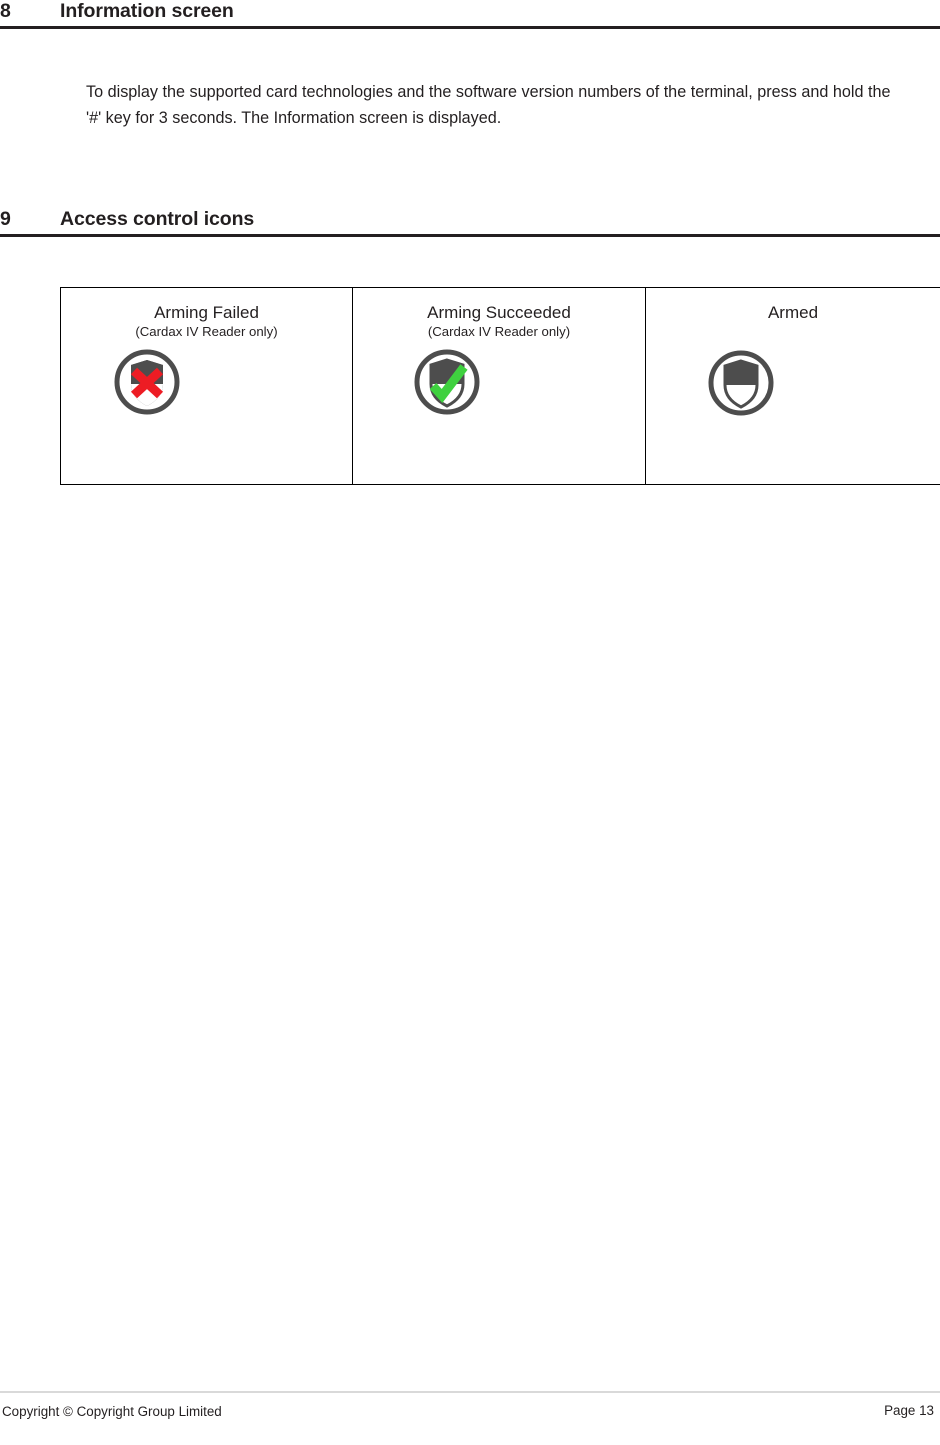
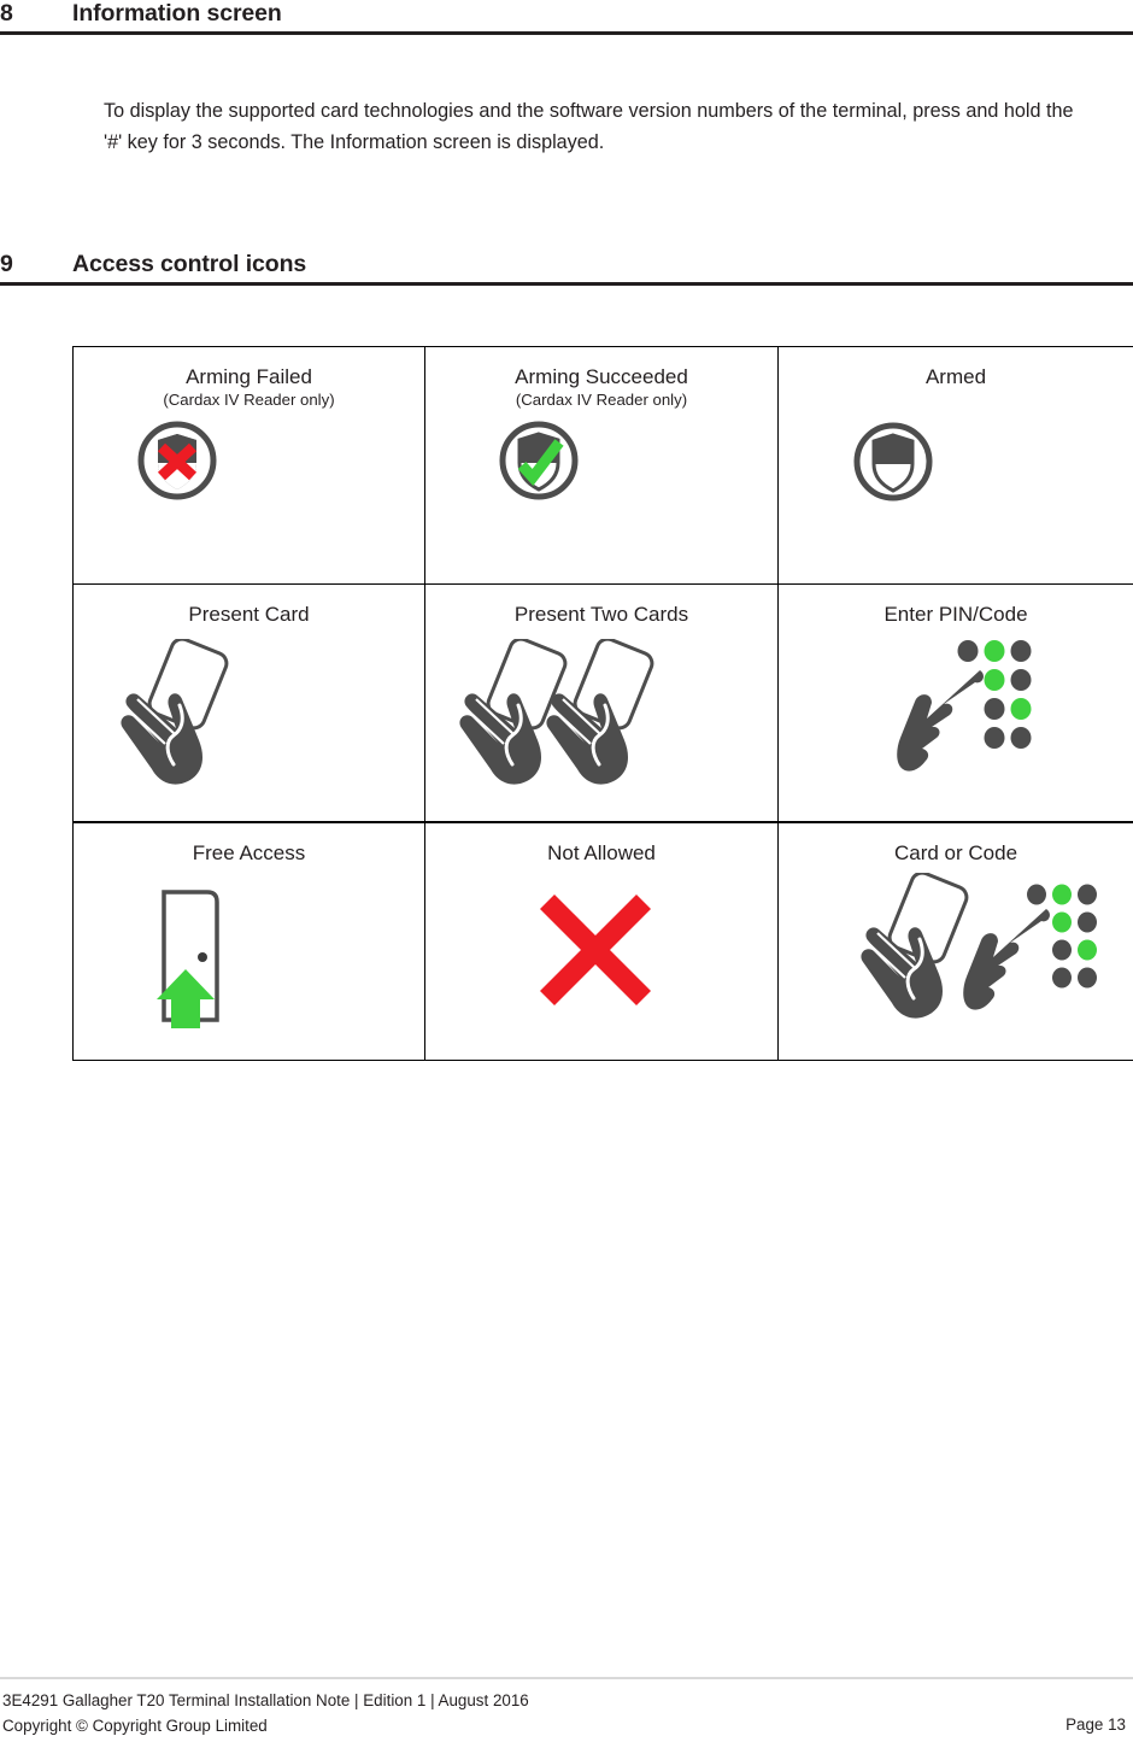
  8
  Information screen
  To display the supported card technologies and the software version numbers of the terminal, press and hold the '#' key for 3 seconds. The Information screen is displayed.
  9
  Access control icons
  Arming Failed (Cardax IV Reader only)	Arming Succeeded (Cardax IV Reader only)	Armed
+ Present Card	Present Two Cards	Enter PIN/Code
+ Free Access	Not Allowed	Card or Code
+ 3E4291 Gallagher T20 Terminal Installation Note | Edition 1 | August 2016
  Copyright © Copyright Group Limited
  Page 13
